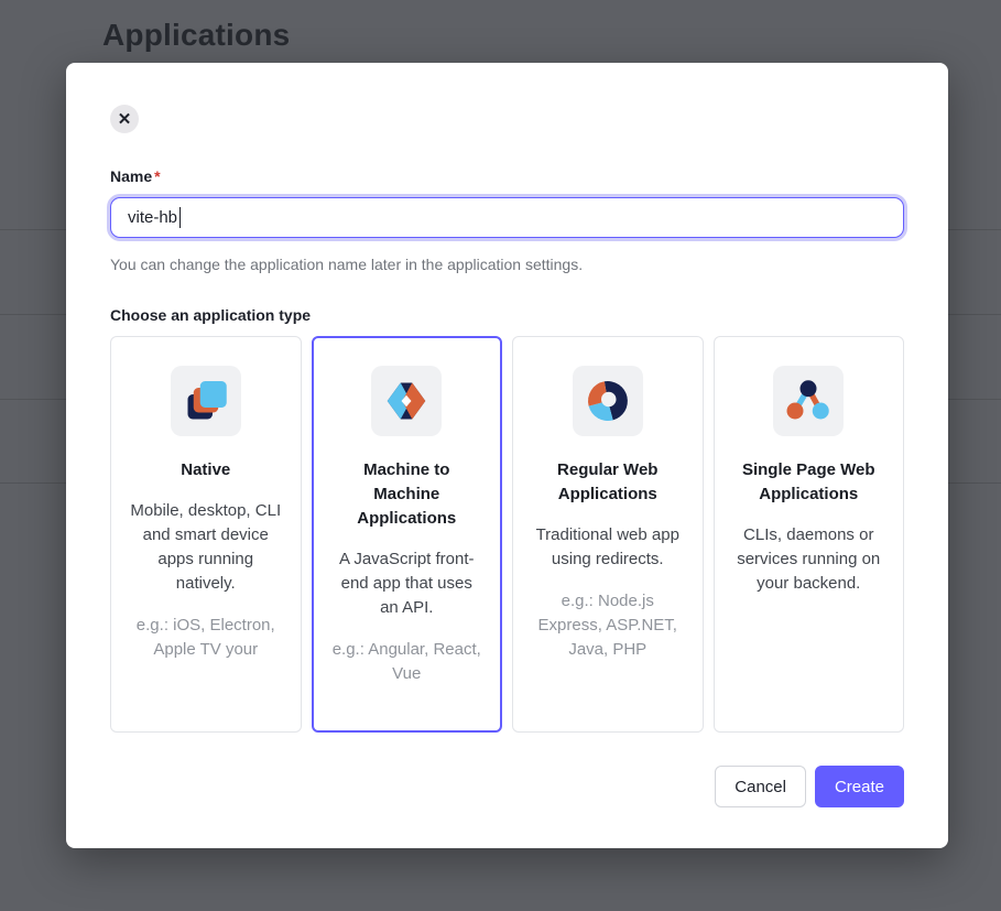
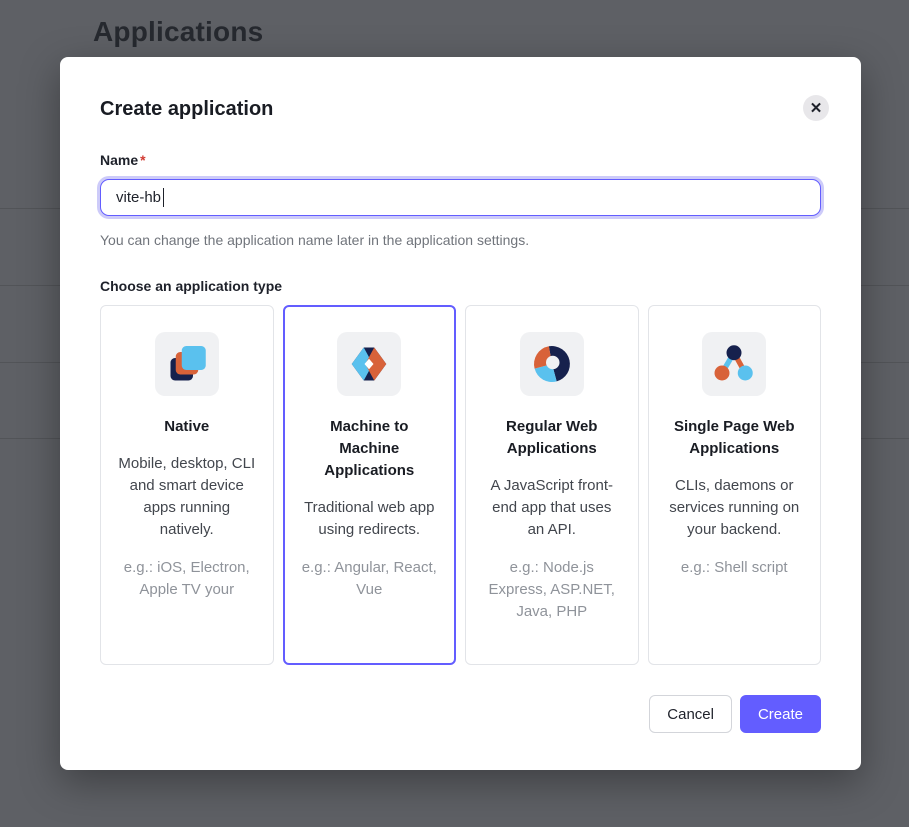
  Applications
+ Create application
  ✕
  Name *
  vite-hb
  You can change the application name later in the application settings.
  Choose an application type
  Native
  Mobile, desktop, CLI and smart device apps running natively.
  e.g.: iOS, Electron, Apple TV your
  Machine to Machine Applications
- A JavaScript front-end app that uses an API.
+ Traditional web app using redirects.
  e.g.: Angular, React, Vue
  Regular Web Applications
- Traditional web app using redirects.
+ A JavaScript front-end app that uses an API.
  e.g.: Node.js Express, ASP.NET, Java, PHP
  Single Page Web Applications
  CLIs, daemons or services running on your backend.
+ e.g.: Shell script
  Cancel
  Create
